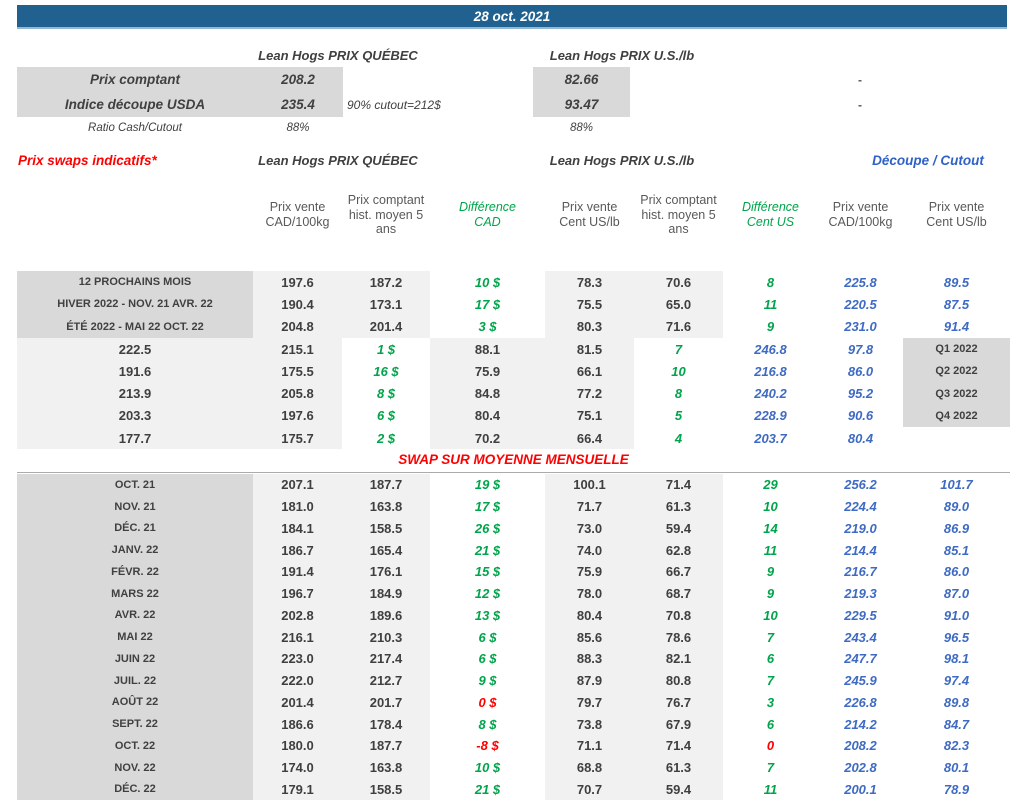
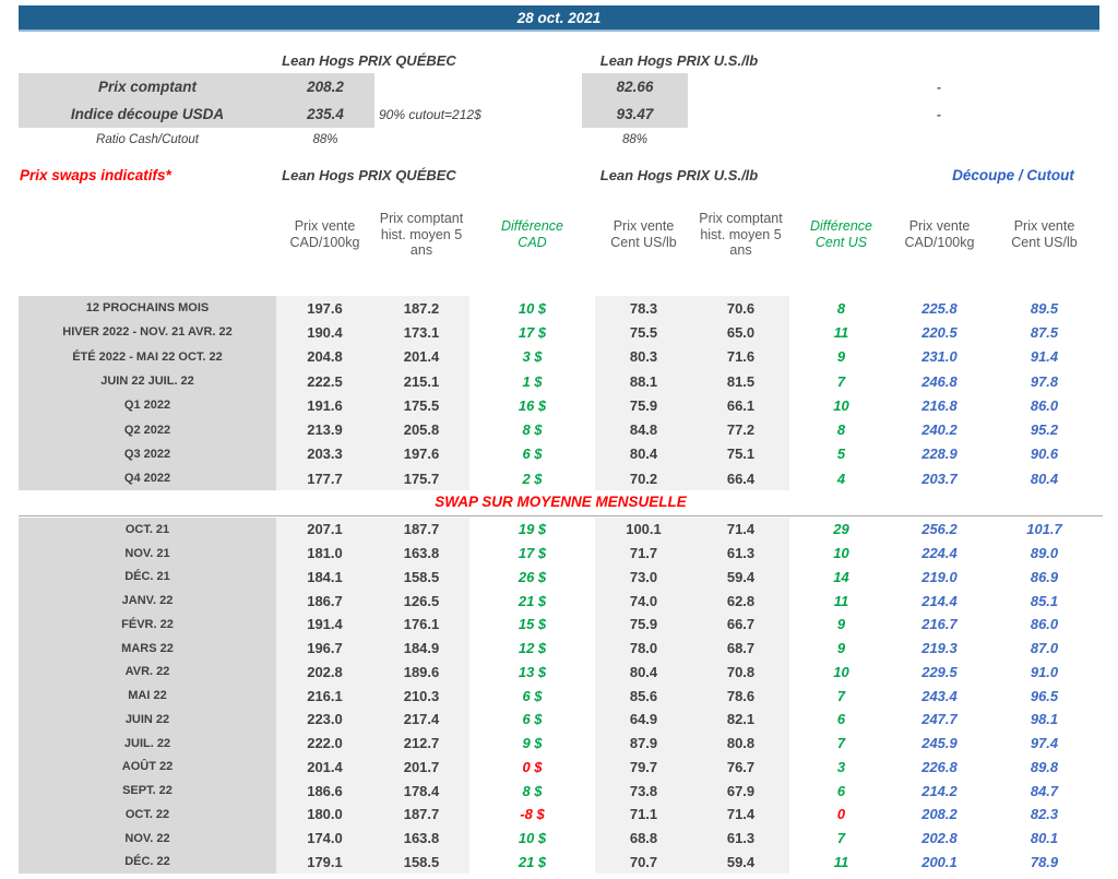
  28 oct. 2021
  Lean Hogs PRIX QUÉBEC
  Lean Hogs PRIX U.S./lb
  Prix comptant
  208.2
  82.66
  -
  Indice découpe USDA
  235.4
  90% cutout=212$
  93.47
  -
  Ratio Cash/Cutout
  88%
  88%
  Prix swaps indicatifs*
  Lean Hogs PRIX QUÉBEC
  Lean Hogs PRIX U.S./lb
  Découpe / Cutout
  Prix vente
  CAD/100kg
  Prix comptant
  hist. moyen 5
  ans
  Différence
  CAD
  Prix vente
  Cent US/lb
  Prix comptant
  hist. moyen 5
  ans
  Différence
  Cent US
  Prix vente
  CAD/100kg
  Prix vente
  Cent US/lb
  12 PROCHAINS MOIS
  197.6
  187.2
  10 $
  78.3
  70.6
  8
  225.8
  89.5
  HIVER 2022 - NOV. 21 AVR. 22
  190.4
  173.1
  17 $
  75.5
  65.0
  11
  220.5
  87.5
  ÉTÉ 2022 - MAI 22 OCT. 22
  204.8
  201.4
  3 $
  80.3
  71.6
  9
  231.0
  91.4
+ JUIN 22 JUIL. 22
  222.5
  215.1
  1 $
  88.1
  81.5
  7
  246.8
  97.8
  Q1 2022
  191.6
  175.5
  16 $
  75.9
  66.1
  10
  216.8
  86.0
  Q2 2022
  213.9
  205.8
  8 $
  84.8
  77.2
  8
  240.2
  95.2
  Q3 2022
  203.3
  197.6
  6 $
  80.4
  75.1
  5
  228.9
  90.6
  Q4 2022
  177.7
  175.7
  2 $
  70.2
  66.4
  4
  203.7
  80.4
  SWAP SUR MOYENNE MENSUELLE
  OCT. 21
  207.1
  187.7
  19 $
  100.1
  71.4
  29
  256.2
  101.7
  NOV. 21
  181.0
  163.8
  17 $
  71.7
  61.3
  10
  224.4
  89.0
  DÉC. 21
  184.1
  158.5
  26 $
  73.0
  59.4
  14
  219.0
  86.9
  JANV. 22
  186.7
- 165.4
+ 126.5
  21 $
  74.0
  62.8
  11
  214.4
  85.1
  FÉVR. 22
  191.4
  176.1
  15 $
  75.9
  66.7
  9
  216.7
  86.0
  MARS 22
  196.7
  184.9
  12 $
  78.0
  68.7
  9
  219.3
  87.0
  AVR. 22
  202.8
  189.6
  13 $
  80.4
  70.8
  10
  229.5
  91.0
  MAI 22
  216.1
  210.3
  6 $
  85.6
  78.6
  7
  243.4
  96.5
  JUIN 22
  223.0
  217.4
  6 $
- 88.3
+ 64.9
  82.1
  6
  247.7
  98.1
  JUIL. 22
  222.0
  212.7
  9 $
  87.9
  80.8
  7
  245.9
  97.4
  AOÛT 22
  201.4
  201.7
  0 $
  79.7
  76.7
  3
  226.8
  89.8
  SEPT. 22
  186.6
  178.4
  8 $
  73.8
  67.9
  6
  214.2
  84.7
  OCT. 22
  180.0
  187.7
  -8 $
  71.1
  71.4
  0
  208.2
  82.3
  NOV. 22
  174.0
  163.8
  10 $
  68.8
  61.3
  7
  202.8
  80.1
  DÉC. 22
  179.1
  158.5
  21 $
  70.7
  59.4
  11
  200.1
  78.9
